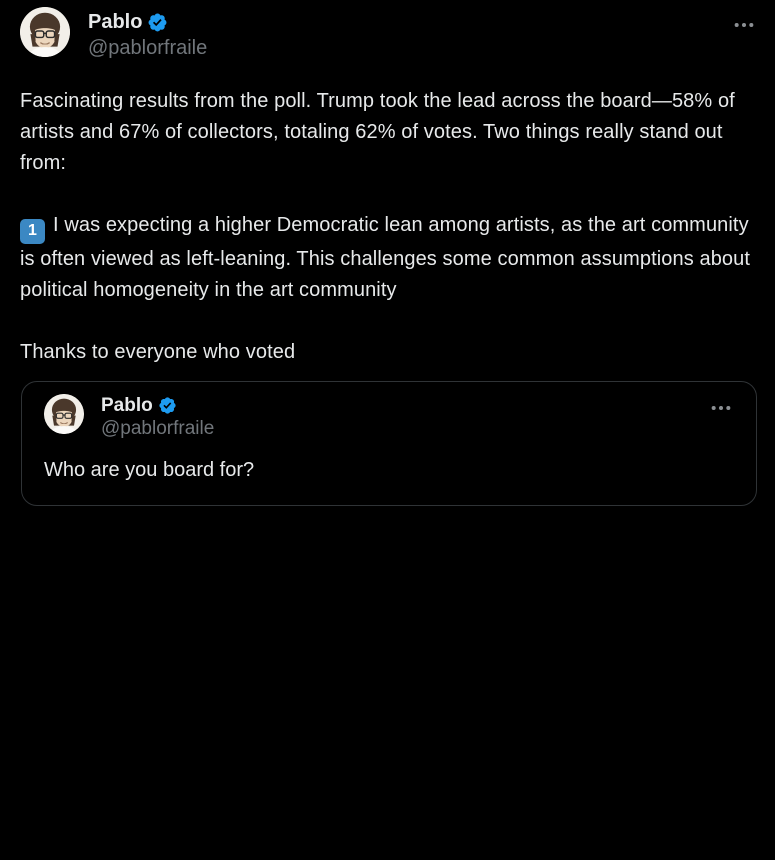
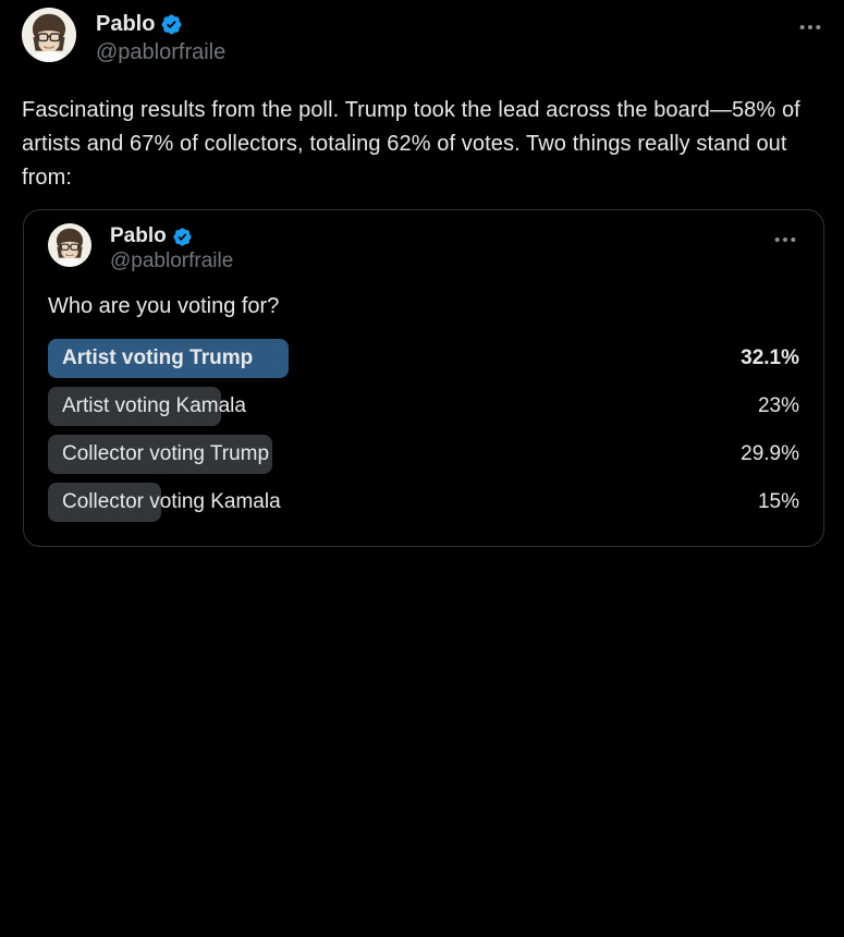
  Pablo
  @pablorfraile
  Fascinating results from the poll. Trump took the lead across the board—58% of artists and 67% of collectors, totaling 62% of votes. Two things really stand out from:
- 1 I was expecting a higher Democratic lean among artists, as the art community is often viewed as left-leaning. This challenges some common assumptions about political homogeneity in the art community
- Thanks to everyone who voted
  Pablo
  @pablorfraile
- Who are you board for?
+ Who are you voting for?
+ Artist voting Trump
+ 32.1%
+ Artist voting Kamala
+ 23%
+ Collector voting Trump
+ 29.9%
+ Collector voting Kamala
+ 15%
